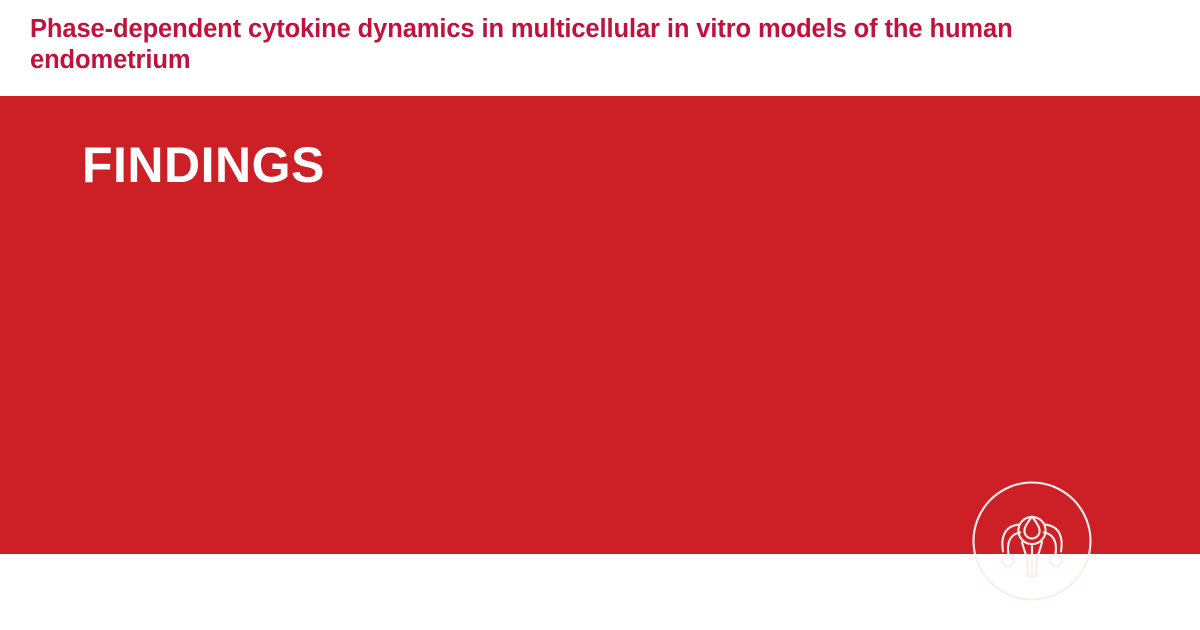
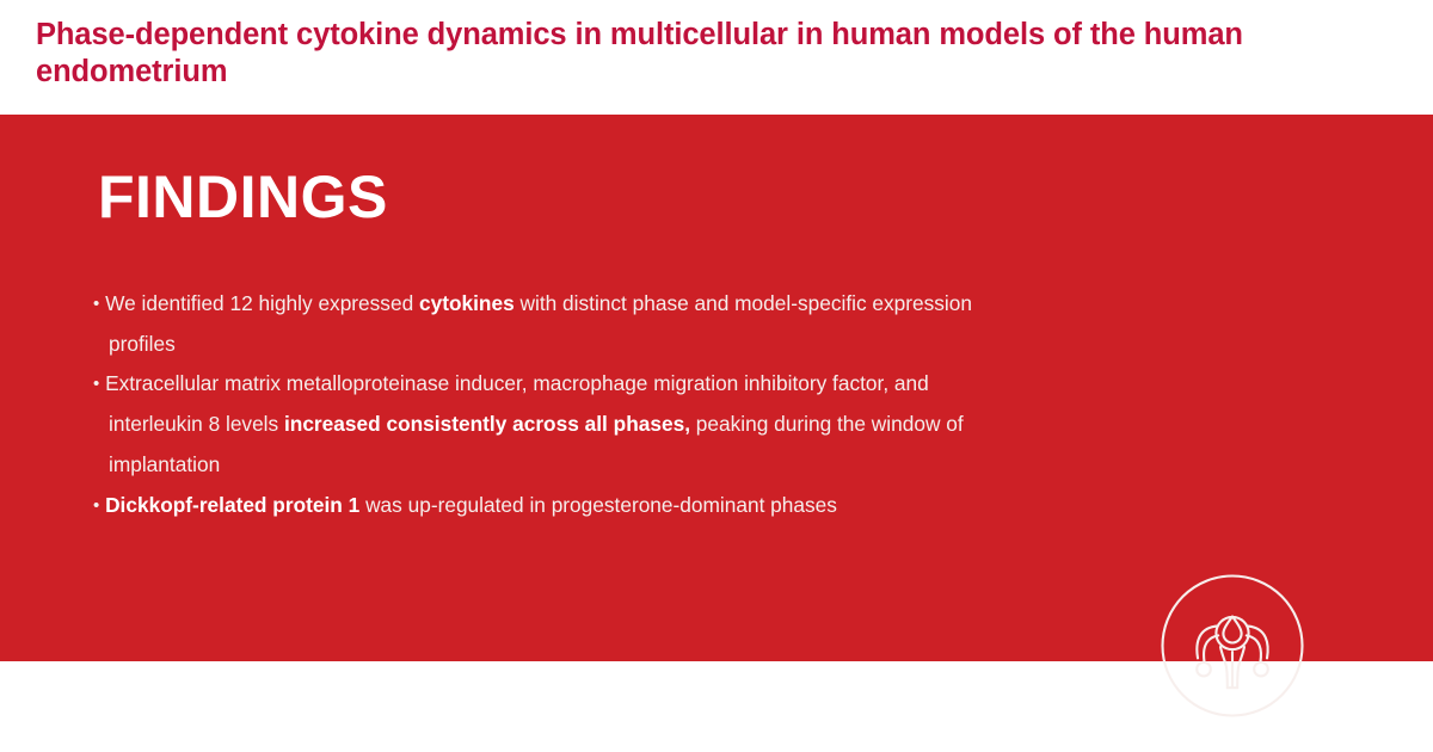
- Phase-dependent cytokine dynamics in multicellular in vitro models of the human endometrium
+ Phase-dependent cytokine dynamics in multicellular in human models of the human endometrium
  FINDINGS
+ • We identified 12 highly expressed cytokines with distinct phase and model-specific expression profiles
+ • Extracellular matrix metalloproteinase inducer, macrophage migration inhibitory factor, and interleukin 8 levels increased consistently across all phases, peaking during the window of implantation
+ • Dickkopf-related protein 1 was up-regulated in progesterone-dominant phases
